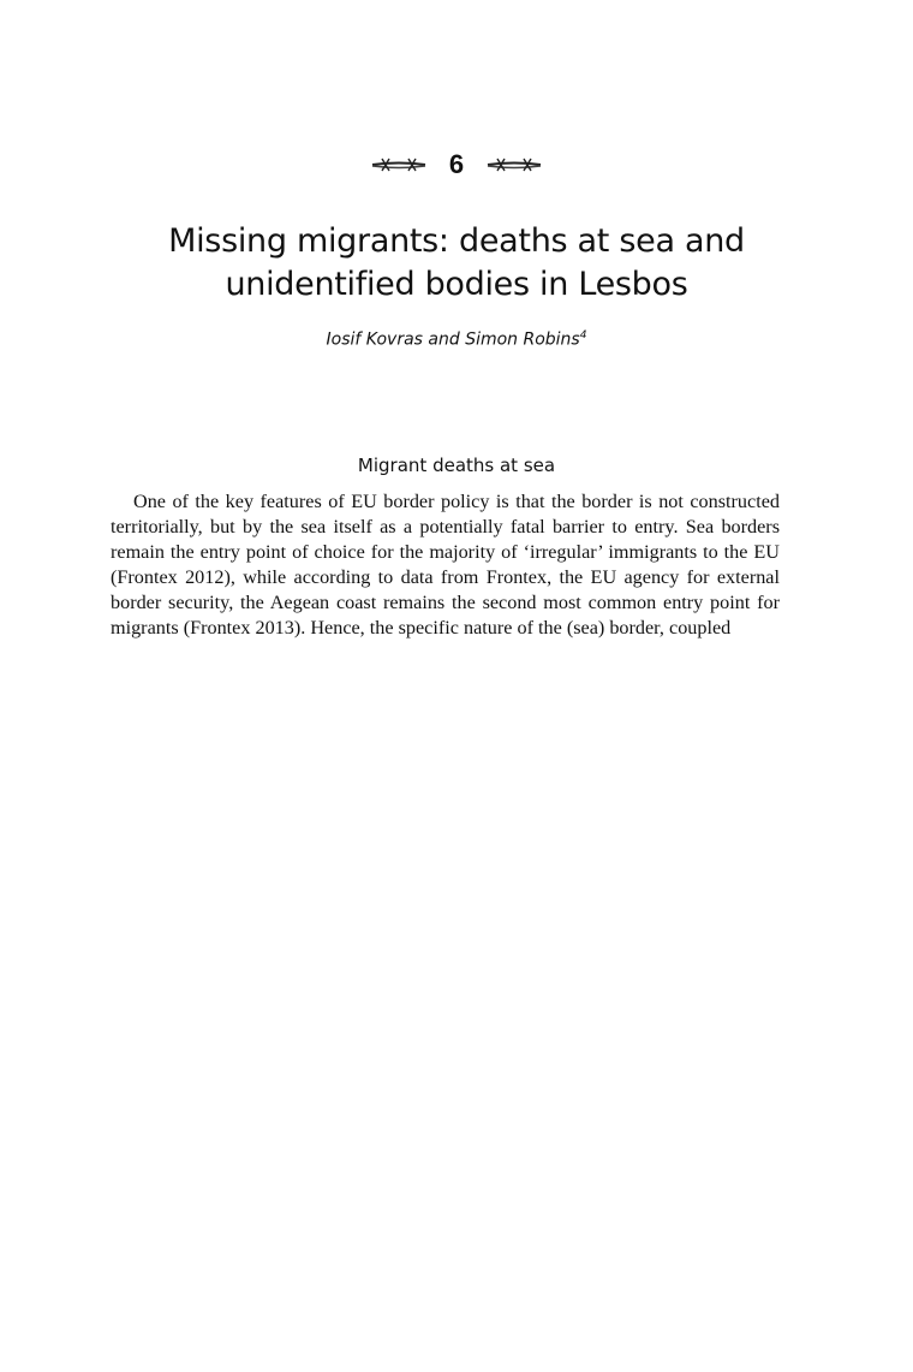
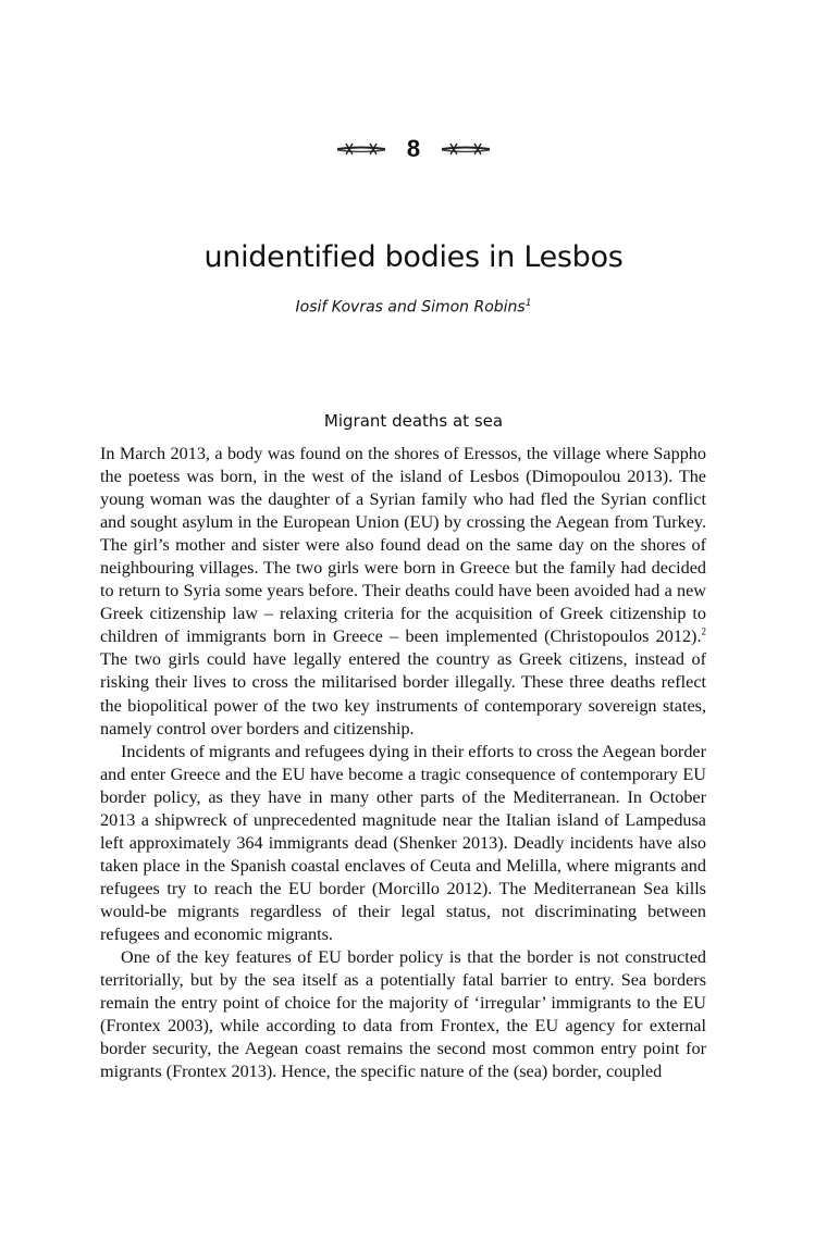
- 6
+ 8
- Missing migrants: deaths at sea and
  unidentified bodies in Lesbos
- Iosif Kovras and Simon Robins4
+ Iosif Kovras and Simon Robins1
  Migrant deaths at sea
+ In March 2013, a body was found on the shores of Eressos, the village where Sappho the poetess was born, in the west of the island of Lesbos (Dimopoulou 2013). The young woman was the daughter of a Syrian family who had fled the Syrian conflict and sought asylum in the European Union (EU) by crossing the Aegean from Turkey. The girl’s mother and sister were also found dead on the same day on the shores of neighbouring villages. The two girls were born in Greece but the family had decided to return to Syria some years before. Their deaths could have been avoided had a new Greek citizenship law – relaxing criteria for the acquisition of Greek citizenship to children of immigrants born in Greece – been implemented (Christopoulos 2012).2 The two girls could have legally entered the country as Greek citizens, instead of risking their lives to cross the militarised border illegally. These three deaths reflect the biopolitical power of the two key instruments of con­temporary sovereign states, namely control over borders and citizenship.
+ Incidents of migrants and refugees dying in their efforts to cross the Aegean border and enter Greece and the EU have become a tragic consequence of contem­porary EU border policy, as they have in many other parts of the Mediterranean. In October 2013 a shipwreck of unprecedented magnitude near the Italian island of Lampedusa left approximately 364 immigrants dead (Shenker 2013). Deadly incidents have also taken place in the Spanish coastal enclaves of Ceuta and Melilla, where migrants and refugees try to reach the EU border (Morcillo 2012). The Mediterranean Sea kills would-be migrants regardless of their legal status, not discriminating between refugees and economic migrants.
- One of the key features of EU border policy is that the border is not constructed territorially, but by the sea itself as a potentially fatal barrier to entry. Sea borders remain the entry point of choice for the majority of ‘irregular’ immigrants to the EU (Frontex 2012), while according to data from Frontex, the EU agency for external border security, the Aegean coast remains the second most common entry point for migrants (Frontex 2013). Hence, the specific nature of the (sea) border, coupled
+ One of the key features of EU border policy is that the border is not constructed territorially, but by the sea itself as a potentially fatal barrier to entry. Sea borders remain the entry point of choice for the majority of ‘irregular’ immigrants to the EU (Frontex 2003), while according to data from Frontex, the EU agency for external border security, the Aegean coast remains the second most common entry point for migrants (Frontex 2013). Hence, the specific nature of the (sea) border, coupled
